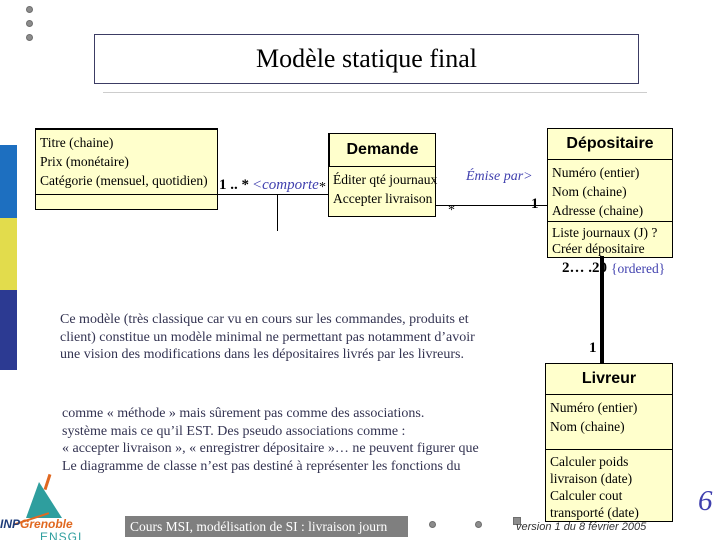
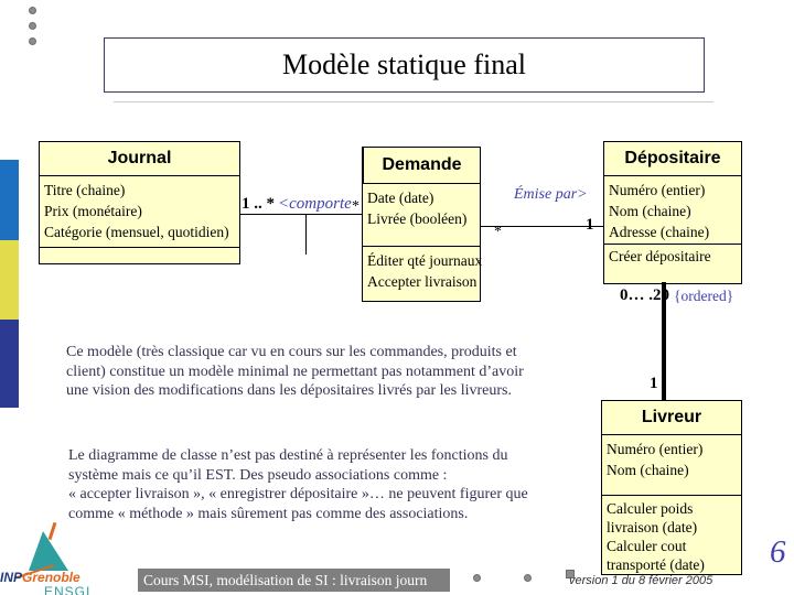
  Modèle statique final
+ Journal
  Titre (chaine)
  Prix (monétaire)
  Catégorie (mensuel, quotidien)
  1 .. *
  <comporte
  *
  Demande
+ Date (date)
+ Livrée (booléen)
  Éditer qté journaux
  Accepter livraison
  Émise par>
  *
  1
  Dépositaire
  Numéro (entier)
  Nom (chaine)
  Adresse (chaine)
- Liste journaux (J) ?
  Créer dépositaire
- 2… .20
+ 0… .20
  {ordered}
  1
  Livreur
  Numéro (entier)
  Nom (chaine)
  Calculer poids livraison (date)
  Calculer cout transporté (date)
  Ce modèle (très classique car vu en cours sur les commandes, produits et
  client) constitue un modèle minimal ne permettant pas notamment d’avoir
  une vision des modifications dans les dépositaires livrés par les livreurs.
- comme « méthode » mais sûrement pas comme des associations.
+ Le diagramme de classe n’est pas destiné à représenter les fonctions du
  système mais ce qu’il EST. Des pseudo associations comme :
  « accepter livraison », « enregistrer dépositaire »… ne peuvent figurer que
- Le diagramme de classe n’est pas destiné à représenter les fonctions du
+ comme « méthode » mais sûrement pas comme des associations.
  INPGrenoble
  ENSGI
  Cours MSI, modélisation de SI : livraison journ
  version 1 du 8 février 2005
  6
